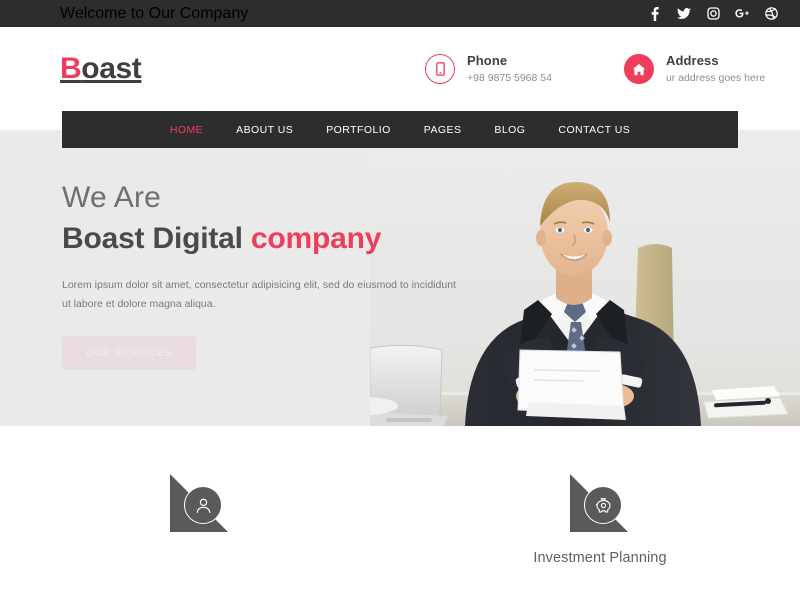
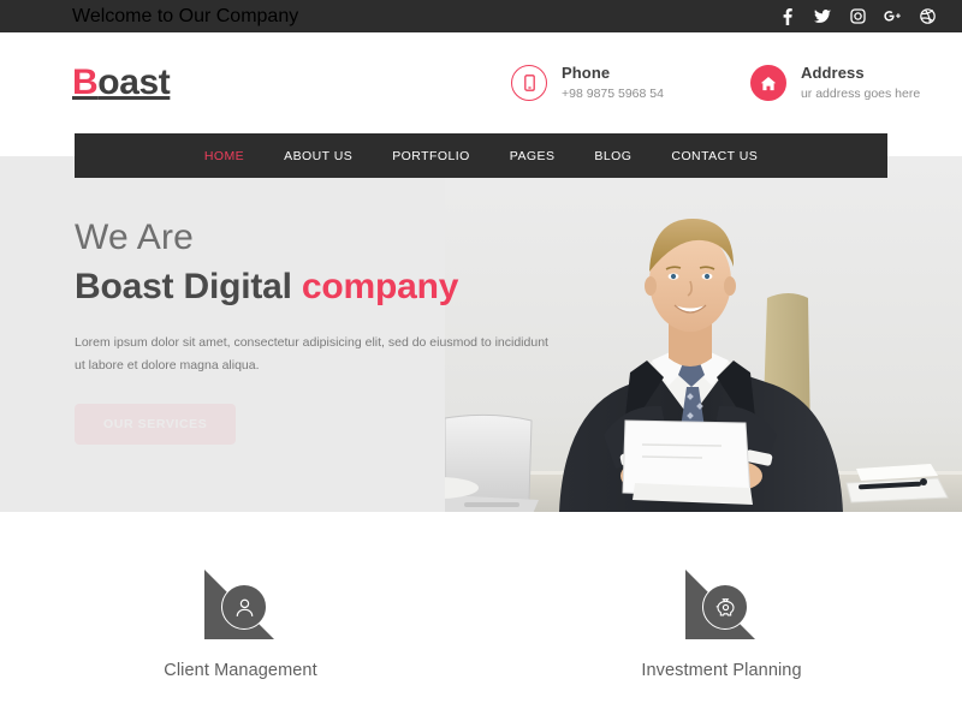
  Welcome to Our Company
  Boast
  Phone
  +98 9875 5968 54
  Address
  ur address goes here
  HOME
  ABOUT US
  PORTFOLIO
  PAGES
  BLOG
  CONTACT US
  We Are
  Boast Digital company
  Lorem ipsum dolor sit amet, consectetur adipisicing elit, sed do eiusmod to incididunt ut labore et dolore magna aliqua.
+ Client Management
  Investment Planning
